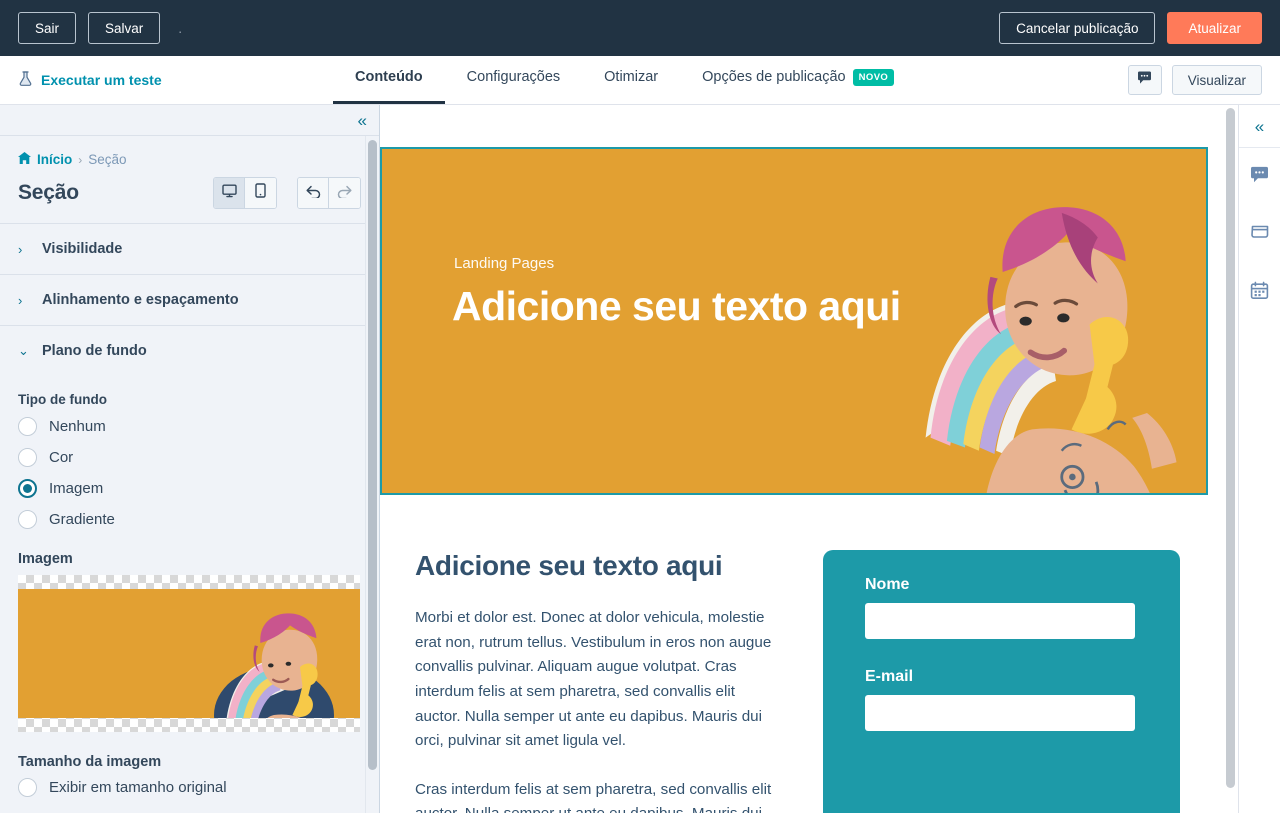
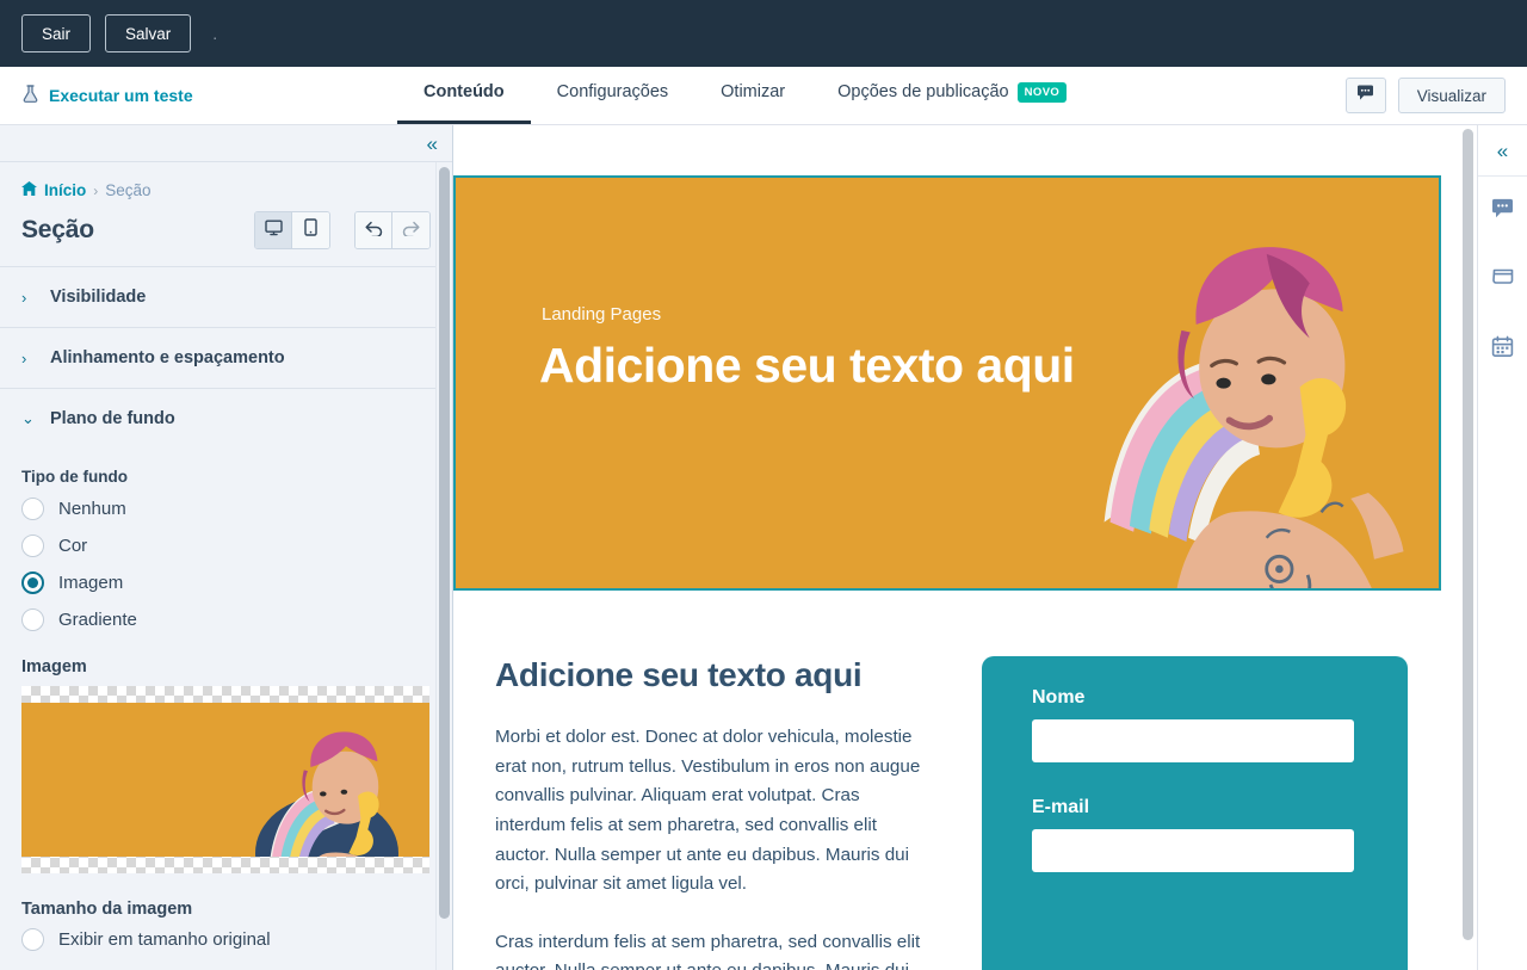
  Sair
  Salvar
  .
- Cancelar publicação
- Atualizar
  Executar um teste
  Conteúdo
  Configurações
  Otimizar
  Opções de publicação
  NOVO
  Visualizar
  «
  Início
  ›
  Seção
  Seção
  ›
  Visibilidade
  ›
  Alinhamento e espaçamento
  ⌄
  Plano de fundo
  Tipo de fundo
  Nenhum
  Cor
  Imagem
  Gradiente
  Imagem
  Tamanho da imagem
  Exibir em tamanho original
  Landing Pages
  Adicione seu texto aqui
  Adicione seu texto aqui
- Morbi et dolor est. Donec at dolor vehicula, molestie erat non, rutrum tellus. Vestibulum in eros non augue convallis pulvinar. Aliquam augue volutpat. Cras interdum felis at sem pharetra, sed convallis elit auctor. Nulla semper ut ante eu dapibus. Mauris dui orci, pulvinar sit amet ligula vel.
+ Morbi et dolor est. Donec at dolor vehicula, molestie erat non, rutrum tellus. Vestibulum in eros non augue convallis pulvinar. Aliquam erat volutpat. Cras interdum felis at sem pharetra, sed convallis elit auctor. Nulla semper ut ante eu dapibus. Mauris dui orci, pulvinar sit amet ligula vel.
  Nome
  E-mail
  «
